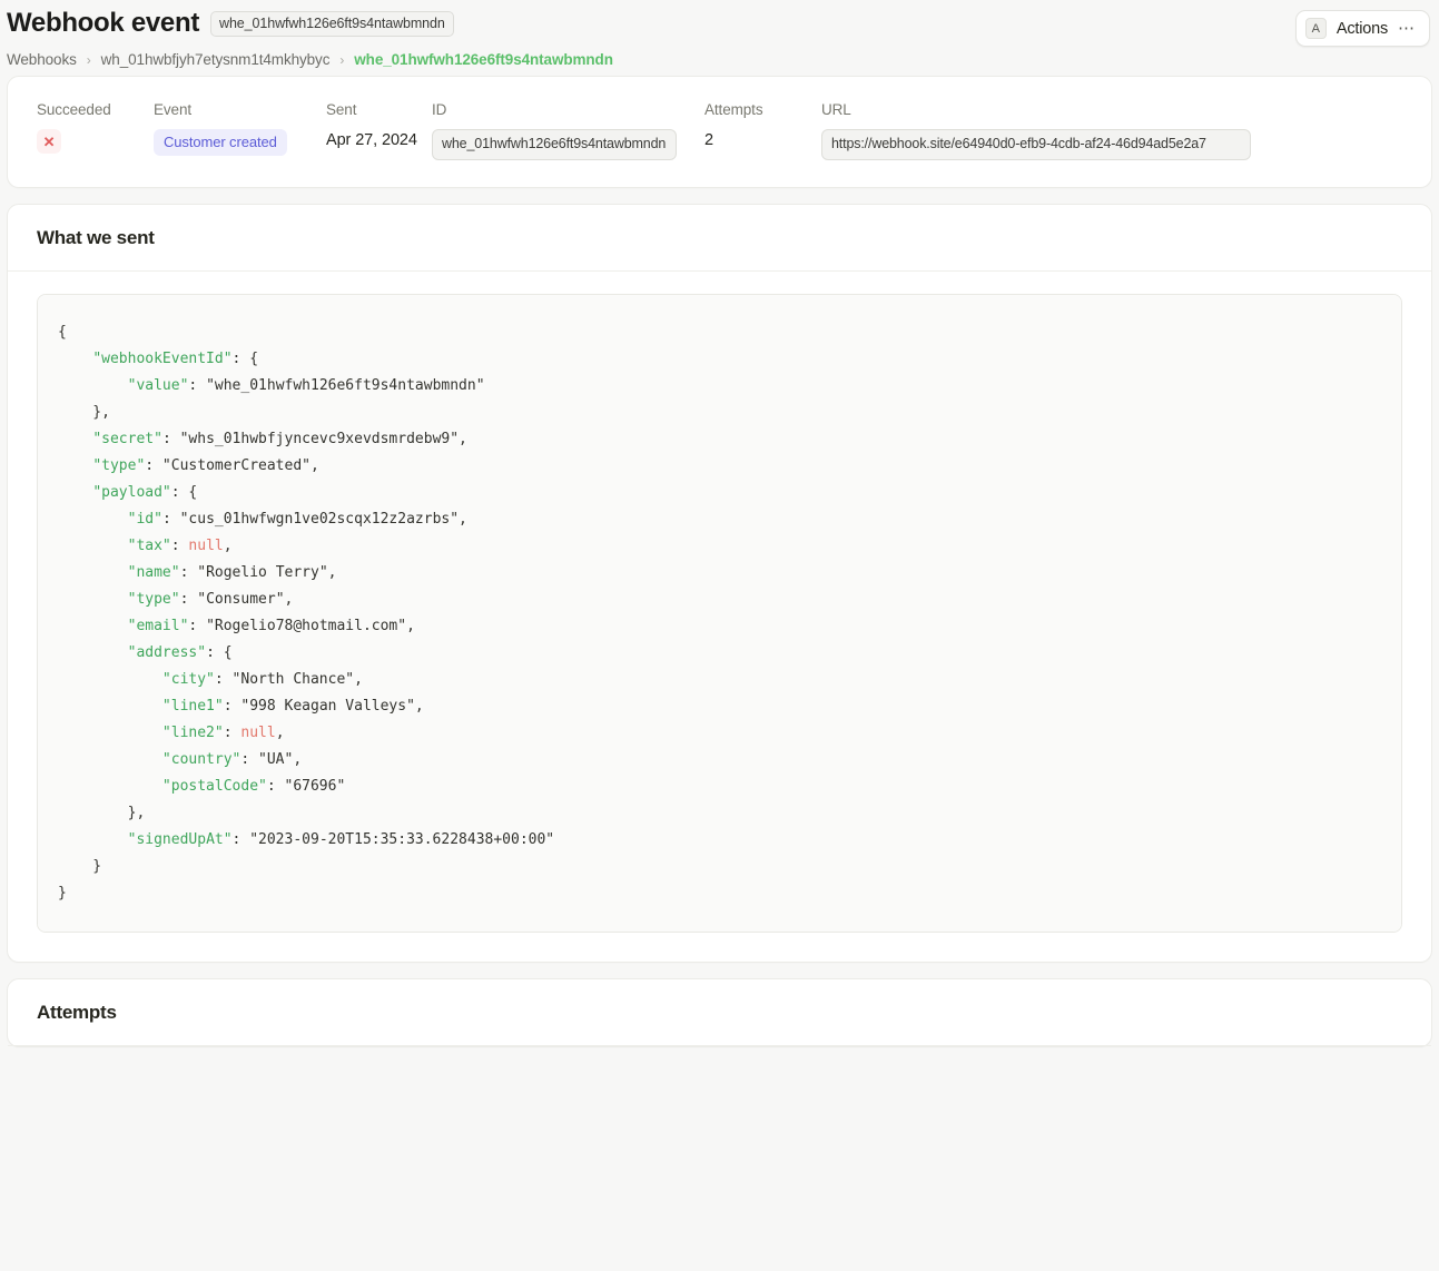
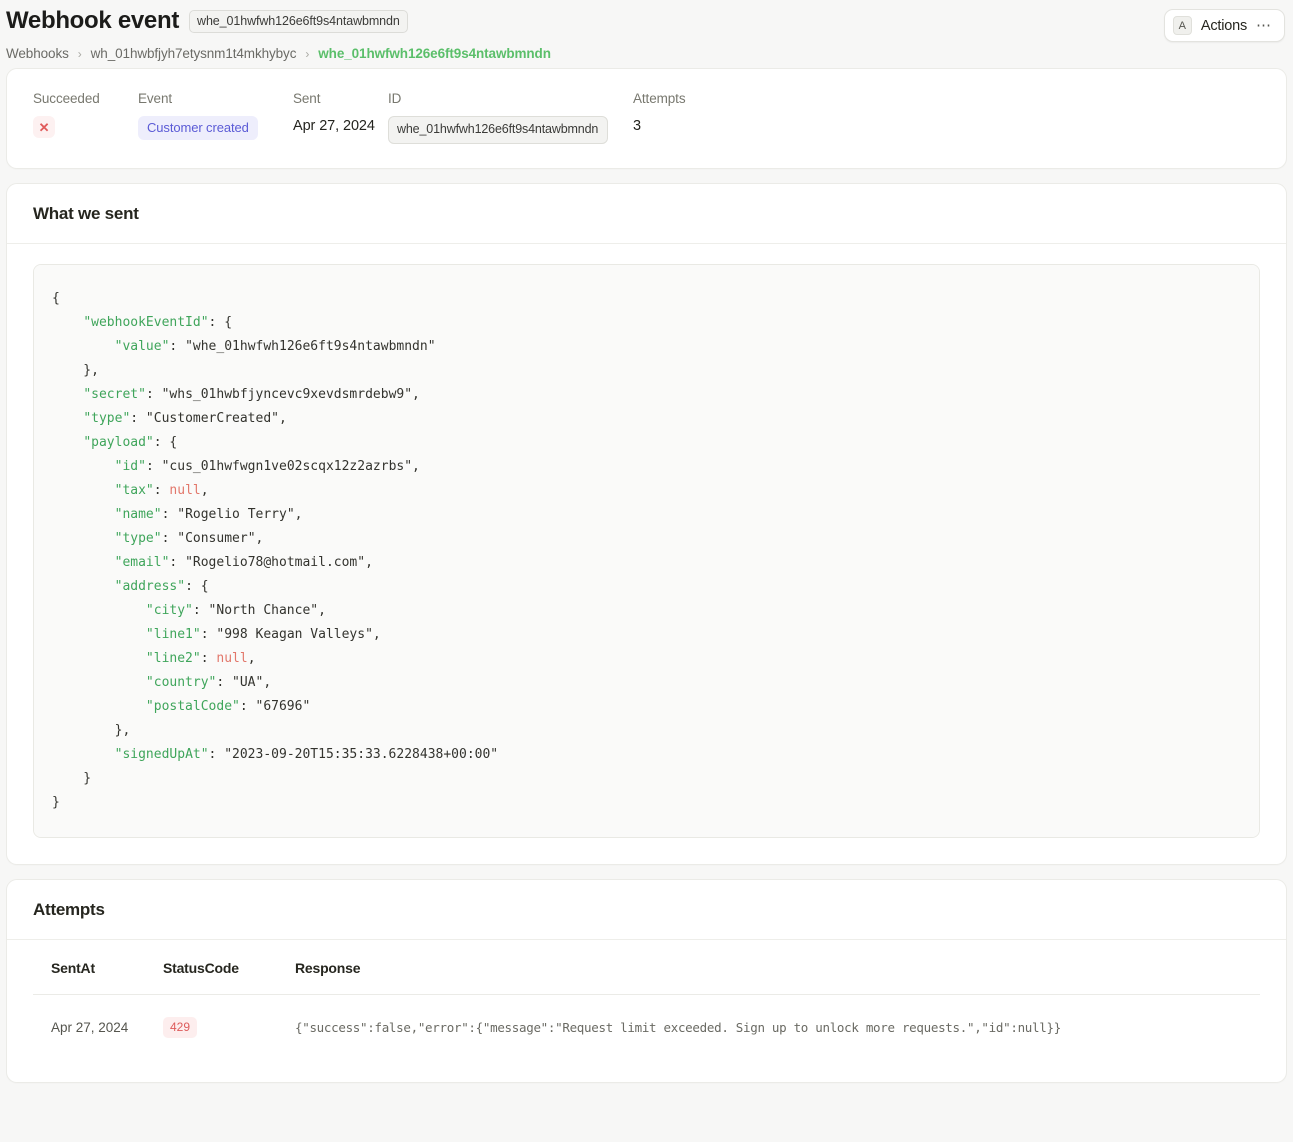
  Webhook event
  whe_01hwfwh126e6ft9s4ntawbmndn
  Webhooks
  ›
  wh_01hwbfjyh7etysnm1t4mkhybyc
  ›
  whe_01hwfwh126e6ft9s4ntawbmndn
  A
  Actions
  ⋯
  Succeeded
  ✕
  Event
  Customer created
  Sent
  Apr 27, 2024
  ID
  whe_01hwfwh126e6ft9s4ntawbmndn
  Attempts
- 2
+ 3
- URL
- https://webhook.site/e64940d0-efb9-4cdb-af24-46d94ad5e2a7
  What we sent
  {
  "webhookEventId": {
  "value": "whe_01hwfwh126e6ft9s4ntawbmndn"
  },
  "secret": "whs_01hwbfjyncevc9xevdsmrdebw9",
  "type": "CustomerCreated",
  "payload": {
  "id": "cus_01hwfwgn1ve02scqx12z2azrbs",
  "tax": null,
  "name": "Rogelio Terry",
  "type": "Consumer",
  "email": "Rogelio78@hotmail.com",
  "address": {
  "city": "North Chance",
  "line1": "998 Keagan Valleys",
  "line2": null,
  "country": "UA",
  "postalCode": "67696"
  },
  "signedUpAt": "2023-09-20T15:35:33.6228438+00:00"
  }
  }
  Attempts
+ SentAt	StatusCode	Response
+ Apr 27, 2024	429	{"success":false,"error":{"message":"Request limit exceeded. Sign up to unlock more requests.","id":null}}
